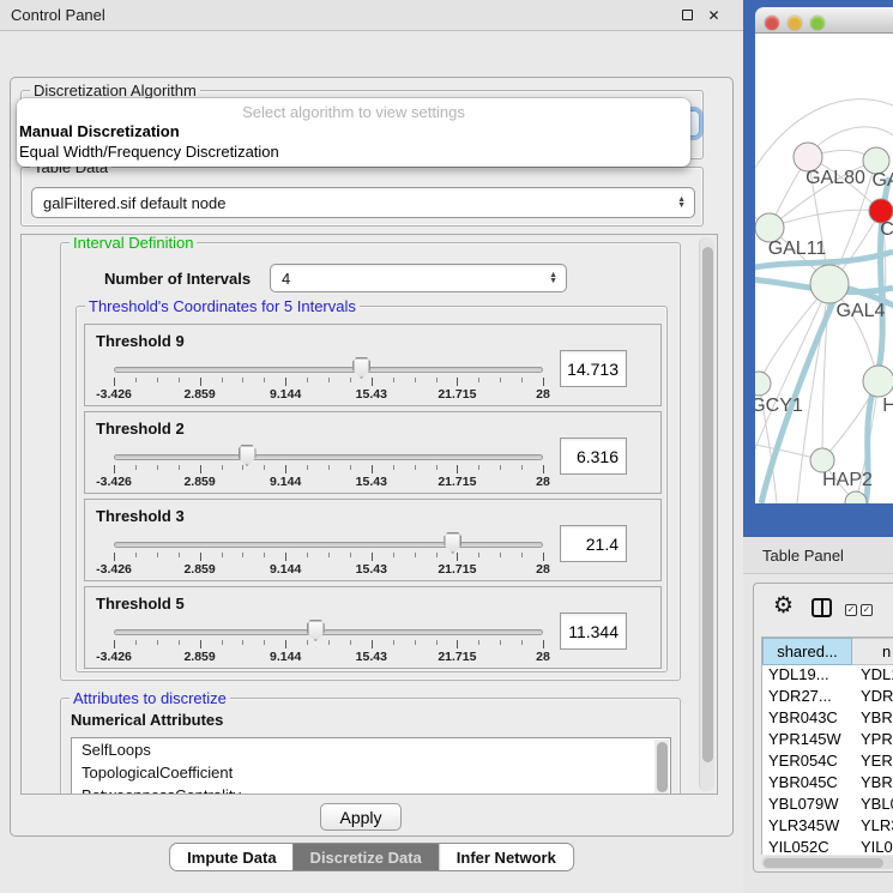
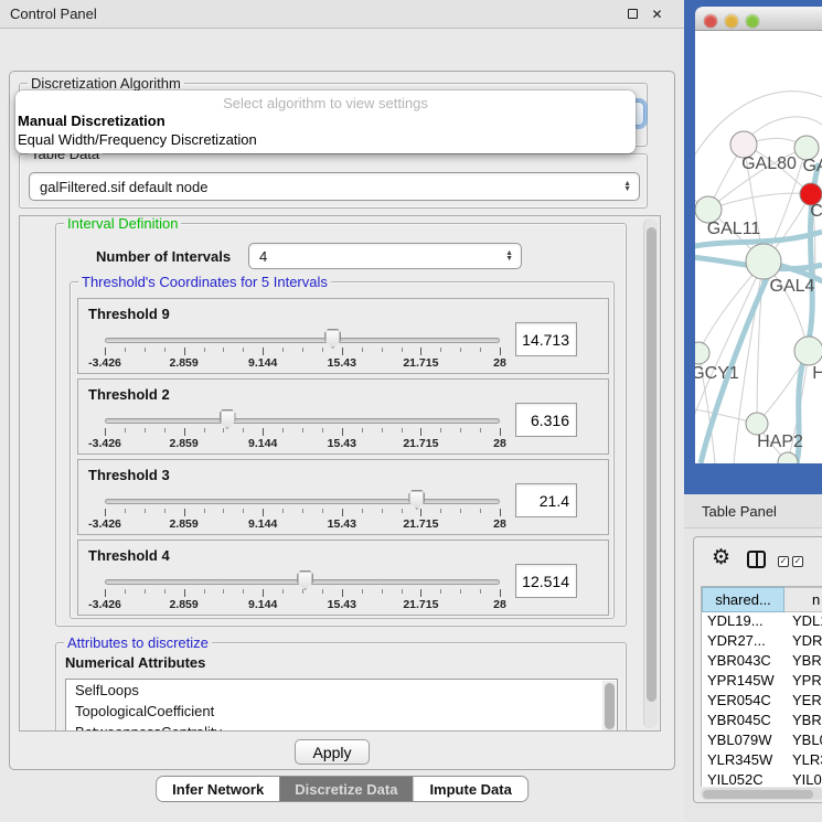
  Control Panel
  ✕
  Discretization Algorithm
  Table Data
  galFiltered.sif default node
  Interval Definition
  Number of Intervals
  4
  Threshold's Coordinates for 5 Intervals
  Threshold 9
  -3.426
  2.859
  9.144
  15.43
  21.715
  28
  14.713
  Threshold 2
  -3.426
  2.859
  9.144
  15.43
  21.715
  28
  6.316
  Threshold 3
  -3.426
  2.859
  9.144
  15.43
  21.715
  28
  21.4
- Threshold 5
+ Threshold 4
  -3.426
  2.859
  9.144
  15.43
  21.715
  28
- 11.344
+ 12.514
  Attributes to discretize
  Numerical Attributes
  SelfLoops
  TopologicalCoefficient
  Select algorithm to view settings
  Manual Discretization
  Equal Width/Frequency Discretization
  Apply
- Impute Data
+ Infer Network
  Discretize Data
- Infer Network
+ Impute Data
  GAL80
  C
  GAL11
  GAL4
  GCY1
  H
  HAP2
  Table Panel
  ⚙
  ✓
  ✓
  shared...
  n
  YDL19...
  YDL
  YDR27...
  YDR
  YBR043C
  YBR
  YPR145W
  YPR
  YER054C
  YER
  YBR045C
  YBR
  YBL079W
  YBL
  YLR345W
  YLR
  YIL052C
  YIL0
